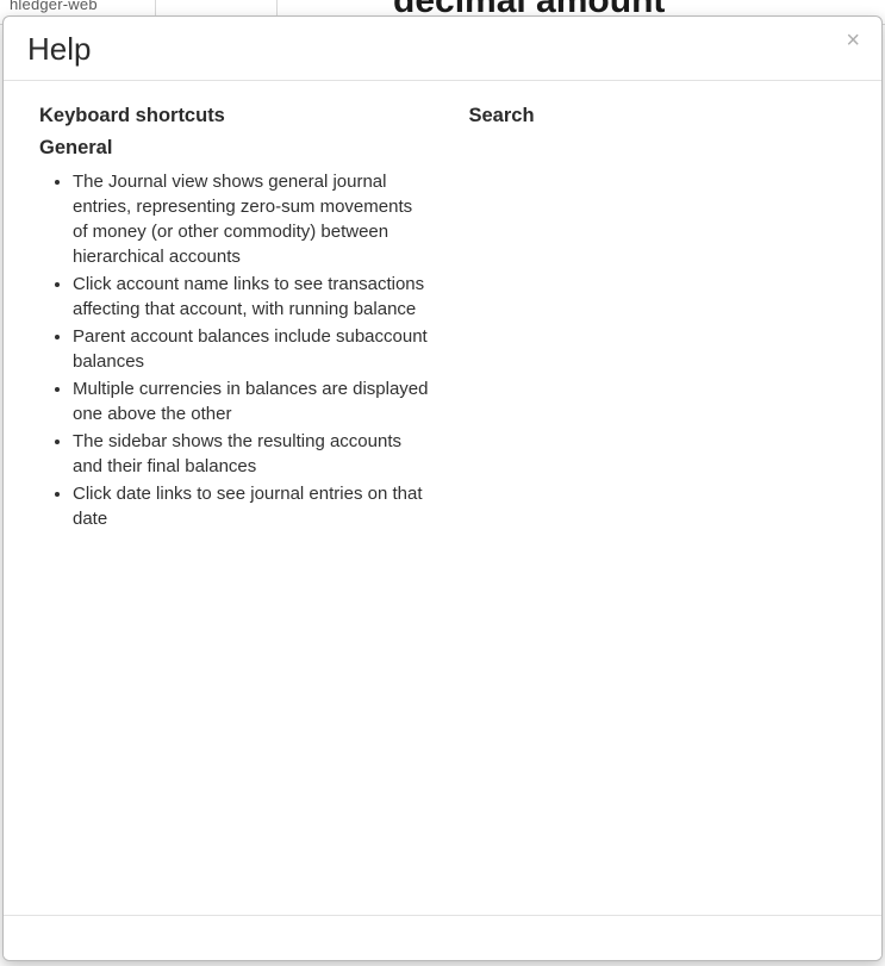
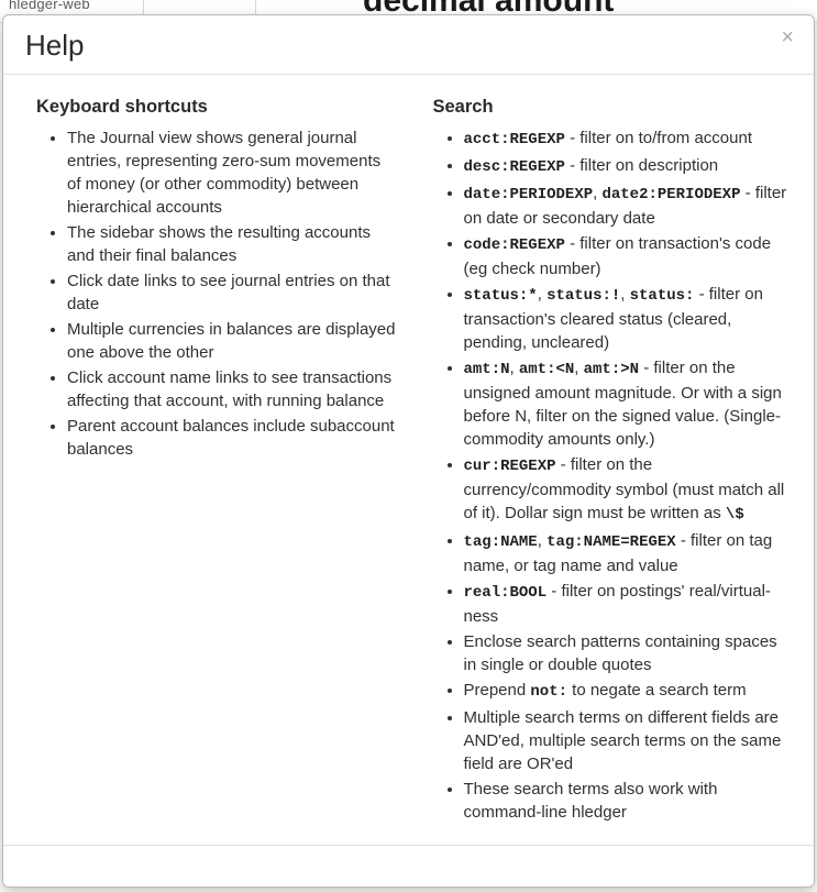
  hledger-web
  decimal amount
  Help
  ×
  Keyboard shortcuts
- General
  The Journal view shows general journal entries, representing zero-sum movements of money (or other commodity) between hierarchical accounts
- Click account name links to see transactions affecting that account, with running balance
+ The sidebar shows the resulting accounts and their final balances
- Parent account balances include subaccount balances
+ Click date links to see journal entries on that date
  Multiple currencies in balances are displayed one above the other
- The sidebar shows the resulting accounts and their final balances
+ Click account name links to see transactions affecting that account, with running balance
- Click date links to see journal entries on that date
+ Parent account balances include subaccount balances
  Search
+ acct:REGEXP - filter on to/from account
+ desc:REGEXP - filter on description
+ date:PERIODEXP, date2:PERIODEXP - filter on date or secondary date
+ code:REGEXP - filter on transaction's code (eg check number)
+ status:*, status:!, status: - filter on transaction's cleared status (cleared, pending, uncleared)
+ amt:N, amt:<N, amt:>N - filter on the unsigned amount magnitude. Or with a sign before N, filter on the signed value. (Single-commodity amounts only.)
+ cur:REGEXP - filter on the currency/commodity symbol (must match all of it). Dollar sign must be written as \$
+ tag:NAME, tag:NAME=REGEX - filter on tag name, or tag name and value
+ real:BOOL - filter on postings' real/virtual-ness
+ Enclose search patterns containing spaces in single or double quotes
+ Prepend not: to negate a search term
+ Multiple search terms on different fields are AND'ed, multiple search terms on the same field are OR'ed
+ These search terms also work with command-line hledger
